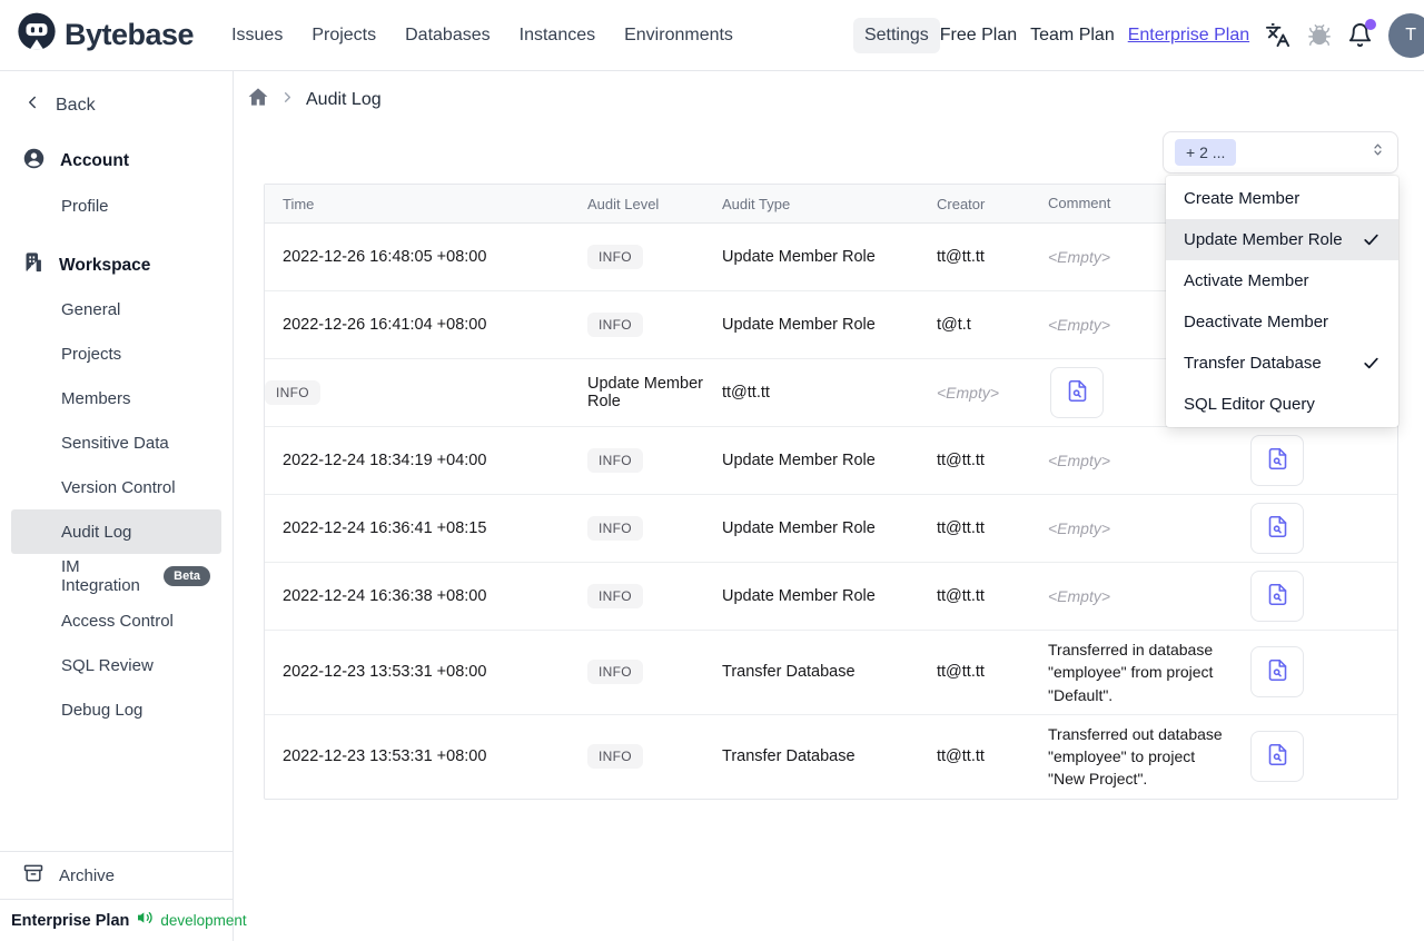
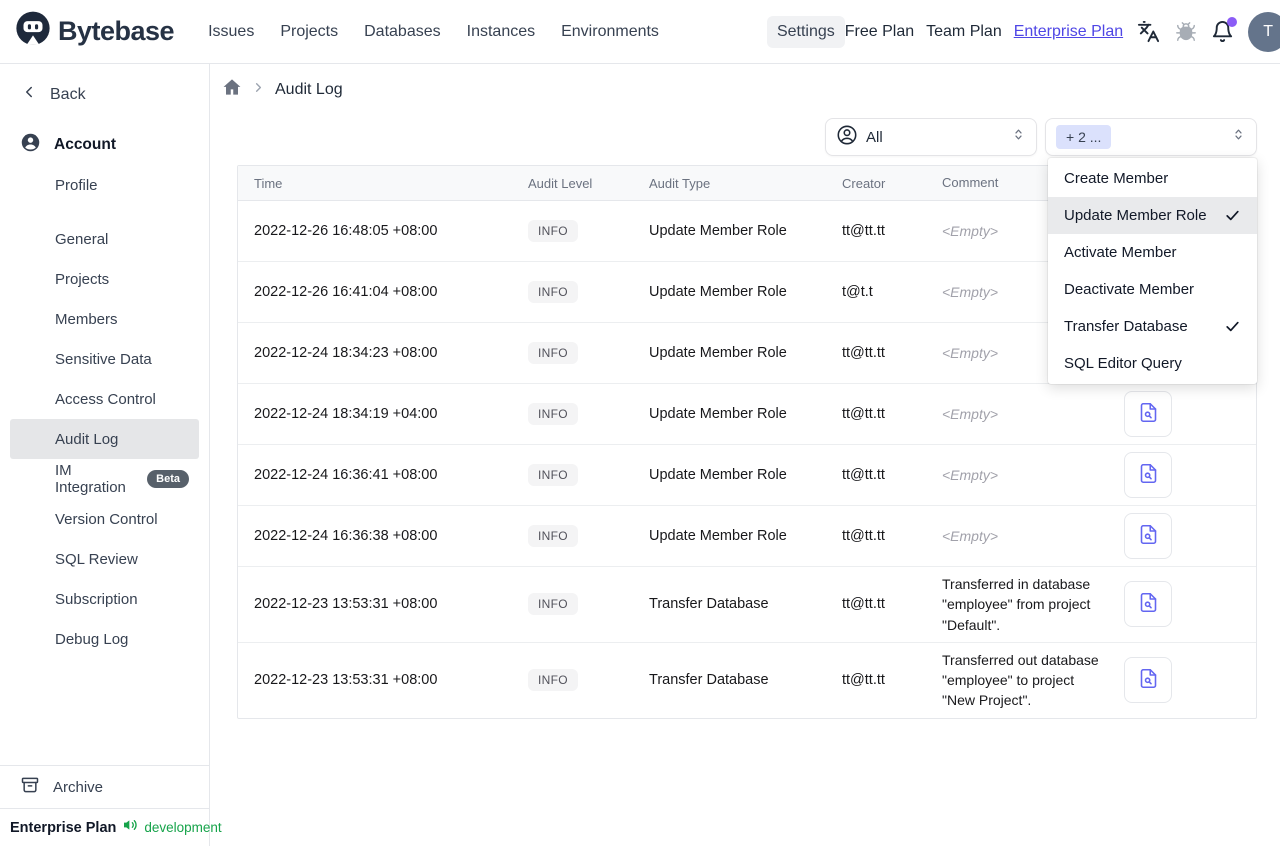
  Bytebase
  Issues
  Projects
  Databases
  Instances
  Environments
  Settings
  Free Plan
  Team Plan
  Enterprise Plan
  T
  Back
  Account
  Profile
- Workspace
  General
  Projects
  Members
  Sensitive Data
- Version Control
+ Access Control
  Audit Log
  IM Integration
  Beta
- Access Control
+ Version Control
  SQL Review
+ Subscription
  Debug Log
  Archive
  Enterprise Plan
  development
  Audit Log
+ All
  + 2 ...
  Time
  Audit Level
  Audit Type
  Creator
  Comment
  2022-12-26 16:48:05 +08:00
  INFO
  Update Member Role
  tt@tt.tt
  <Empty>
  2022-12-26 16:41:04 +08:00
  INFO
  Update Member Role
  t@t.t
  <Empty>
+ 2022-12-24 18:34:23 +08:00
  INFO
  Update Member Role
  tt@tt.tt
  <Empty>
  2022-12-24 18:34:19 +04:00
  INFO
  Update Member Role
  tt@tt.tt
  <Empty>
- 2022-12-24 16:36:41 +08:15
+ 2022-12-24 16:36:41 +08:00
  INFO
  Update Member Role
  tt@tt.tt
  <Empty>
  2022-12-24 16:36:38 +08:00
  INFO
  Update Member Role
  tt@tt.tt
  <Empty>
  2022-12-23 13:53:31 +08:00
  INFO
  Transfer Database
  tt@tt.tt
  Transferred in database "employee" from project "Default".
  2022-12-23 13:53:31 +08:00
  INFO
  Transfer Database
  tt@tt.tt
  Transferred out database "employee" to project "New Project".
  Create Member
  Update Member Role
  Activate Member
  Deactivate Member
  Transfer Database
  SQL Editor Query
